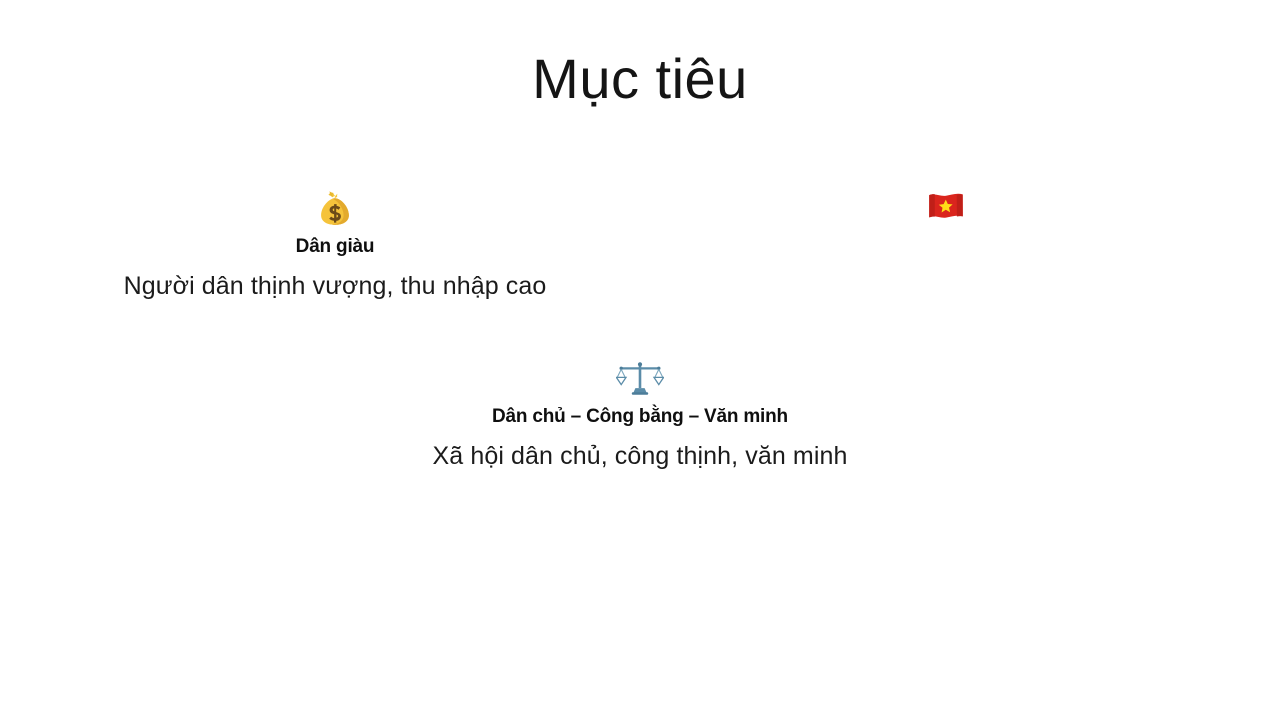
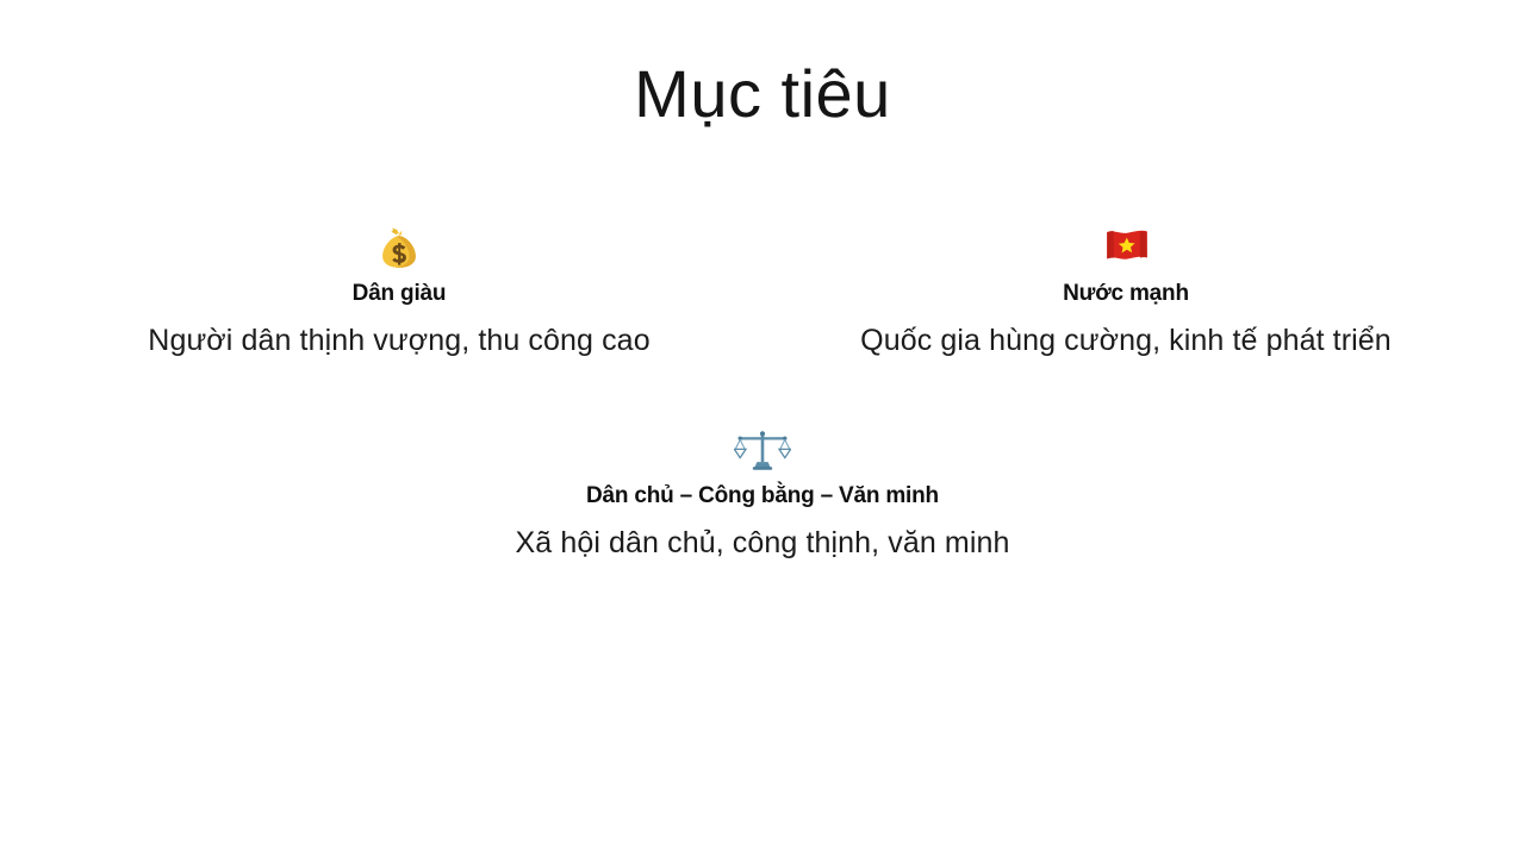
  Mục tiêu
  Dân giàu
- Người dân thịnh vượng, thu nhập cao
+ Người dân thịnh vượng, thu công cao
+ Nước mạnh
+ Quốc gia hùng cường, kinh tế phát triển
  Dân chủ – Công bằng – Văn minh
  Xã hội dân chủ, công thịnh, văn minh
